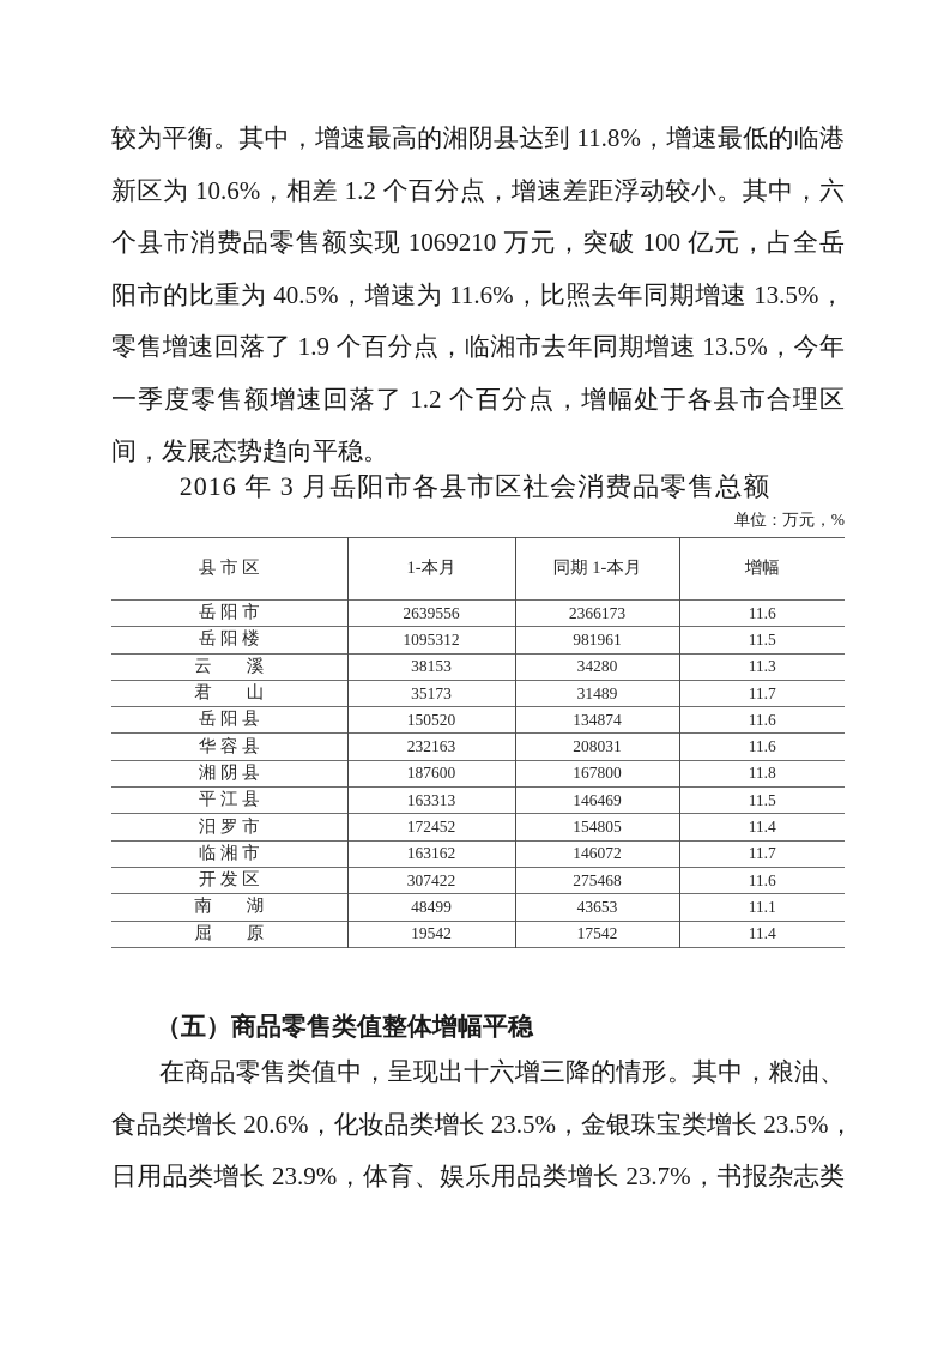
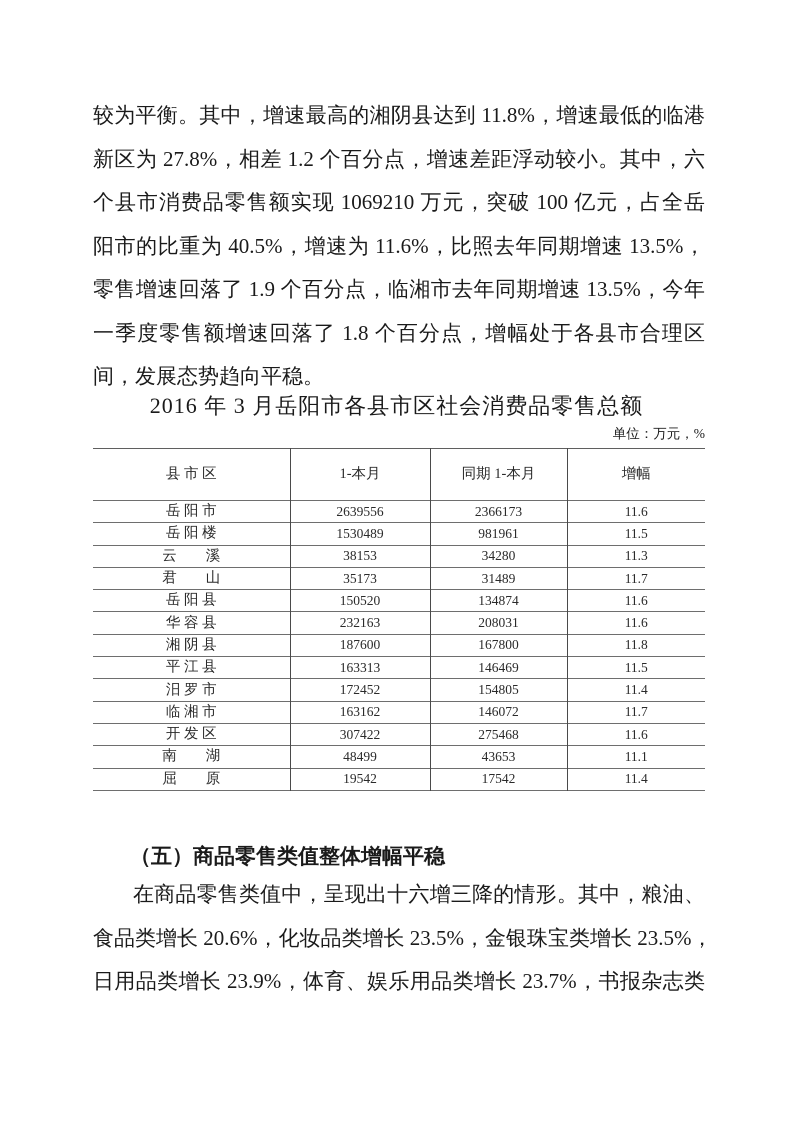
  较为平衡。其中，增速最高的湘阴县达到 11.8%，增速最低的临港
- 新区为 10.6%，相差 1.2 个百分点，增速差距浮动较小。其中，六
+ 新区为 27.8%，相差 1.2 个百分点，增速差距浮动较小。其中，六
  个县市消费品零售额实现 1069210 万元，突破 100 亿元，占全岳
  阳市的比重为 40.5%，增速为 11.6%，比照去年同期增速 13.5%，
  零售增速回落了 1.9 个百分点，临湘市去年同期增速 13.5%，今年
- 一季度零售额增速回落了 1.2 个百分点，增幅处于各县市合理区
+ 一季度零售额增速回落了 1.8 个百分点，增幅处于各县市合理区
  间，发展态势趋向平稳。
  2016 年 3 月岳阳市各县市区社会消费品零售总额
  单位：万元，%
  县 市 区	1-本月	同期 1-本月	增幅
  岳 阳 市	2639556	2366173	11.6
- 岳 阳 楼	1095312	981961	11.5
+ 岳 阳 楼	1530489	981961	11.5
  云 溪	38153	34280	11.3
  君 山	35173	31489	11.7
  岳 阳 县	150520	134874	11.6
  华 容 县	232163	208031	11.6
  湘 阴 县	187600	167800	11.8
  平 江 县	163313	146469	11.5
  汨 罗 市	172452	154805	11.4
  临 湘 市	163162	146072	11.7
  开 发 区	307422	275468	11.6
  南 湖	48499	43653	11.1
  屈 原	19542	17542	11.4
  （五）商品零售类值整体增幅平稳
  在商品零售类值中，呈现出十六增三降的情形。其中，粮油、
  食品类增长 20.6%，化妆品类增长 23.5%，金银珠宝类增长 23.5%，
  日用品类增长 23.9%，体育、娱乐用品类增长 23.7%，书报杂志类
